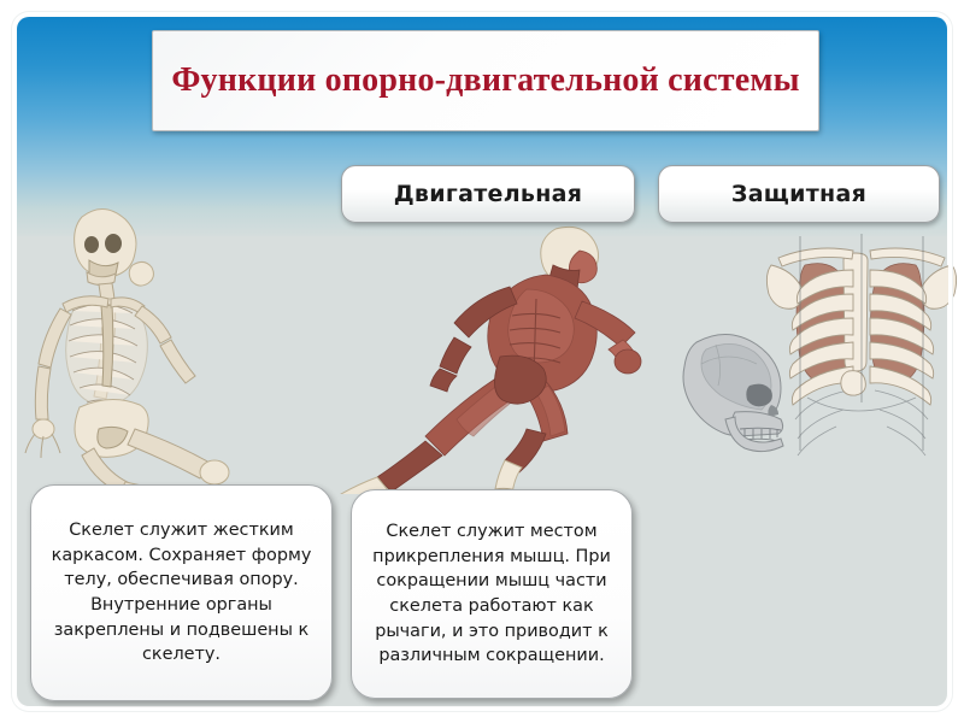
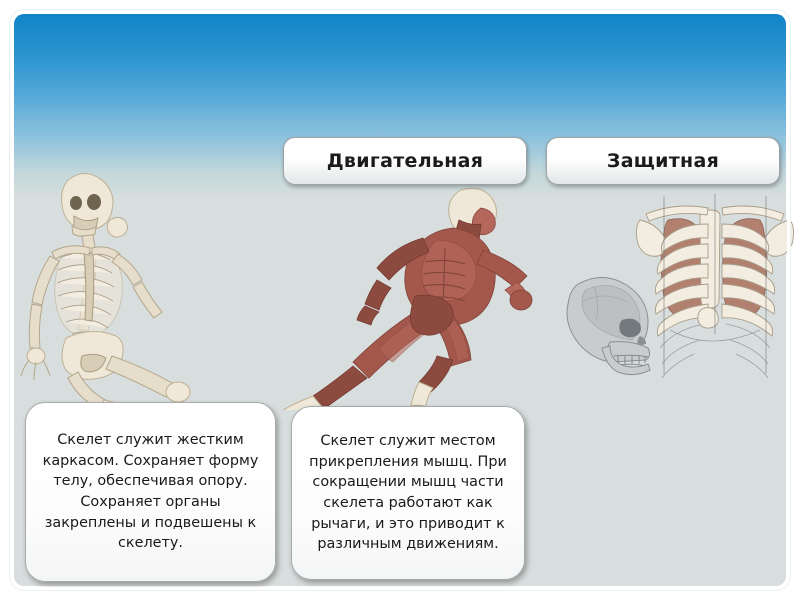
  Двигательная
  Защитная
- Функции опорно-двигательной системы
- Скелет служит жестким каркасом. Сохраняет форму телу, обеспечивая опору. Внутренние органы закреплены и подвешены к скелету.
+ Скелет служит жестким каркасом. Сохраняет форму телу, обеспечивая опору. Сохраняет органы закреплены и подвешены к скелету.
- Скелет служит местом прикрепления мышц. При сокращении мышц части скелета работают как рычаги, и это приводит к различным сокращении.
+ Скелет служит местом прикрепления мышц. При сокращении мышц части скелета работают как рычаги, и это приводит к различным движениям.
